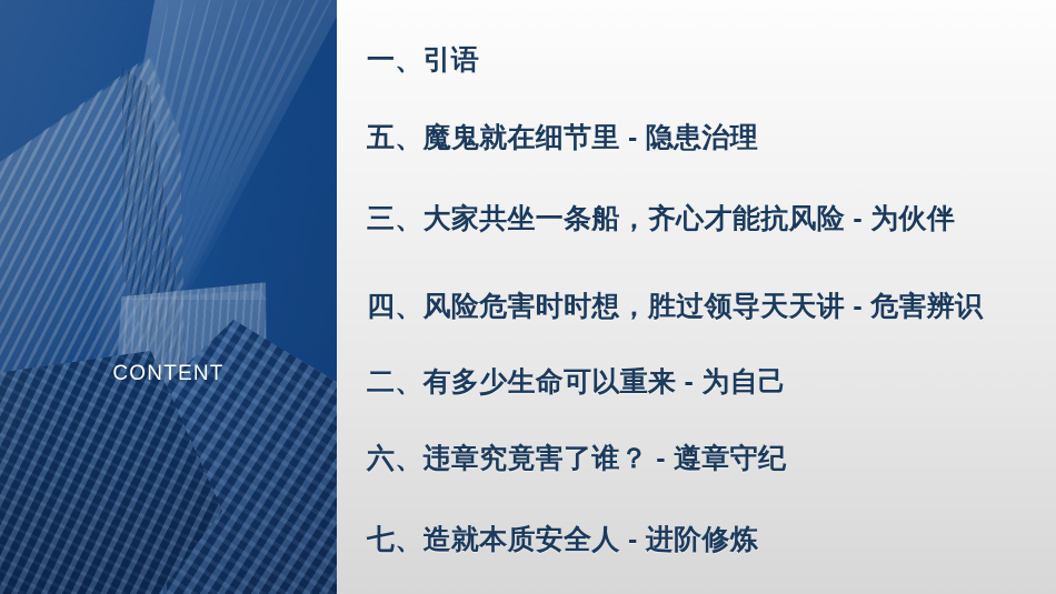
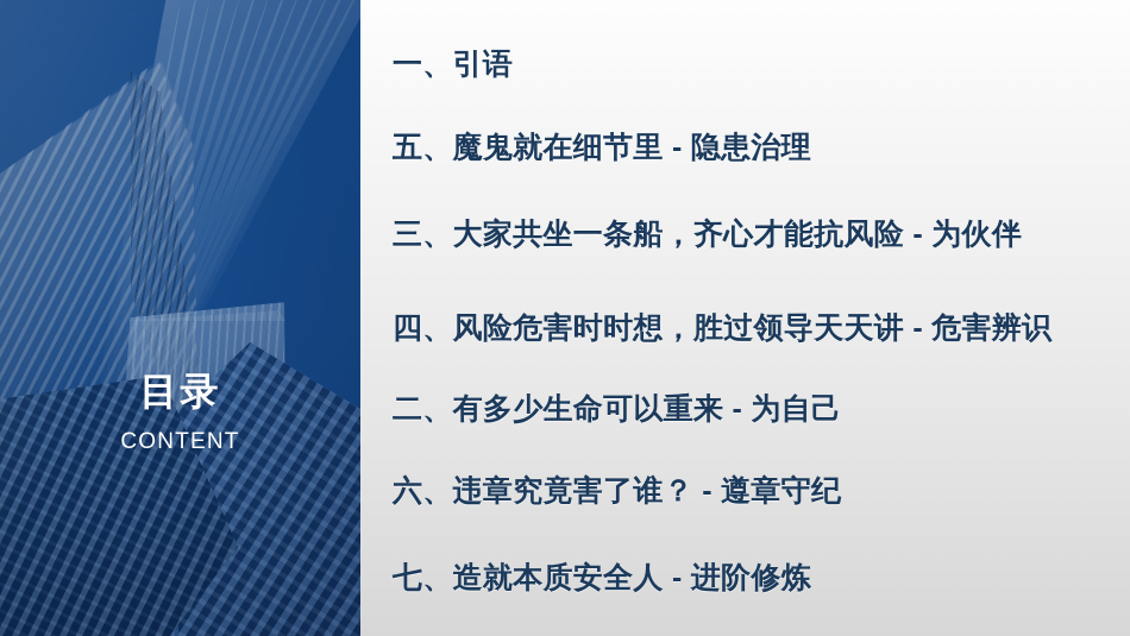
+ 目录
  CONTENT
  一、引语
  五、魔鬼就在细节里 - 隐患治理
  三、大家共坐一条船，齐心才能抗风险 - 为伙伴
  四、风险危害时时想，胜过领导天天讲 - 危害辨识
  二、有多少生命可以重来 - 为自己
  六、违章究竟害了谁？ - 遵章守纪
  七、造就本质安全人 - 进阶修炼
